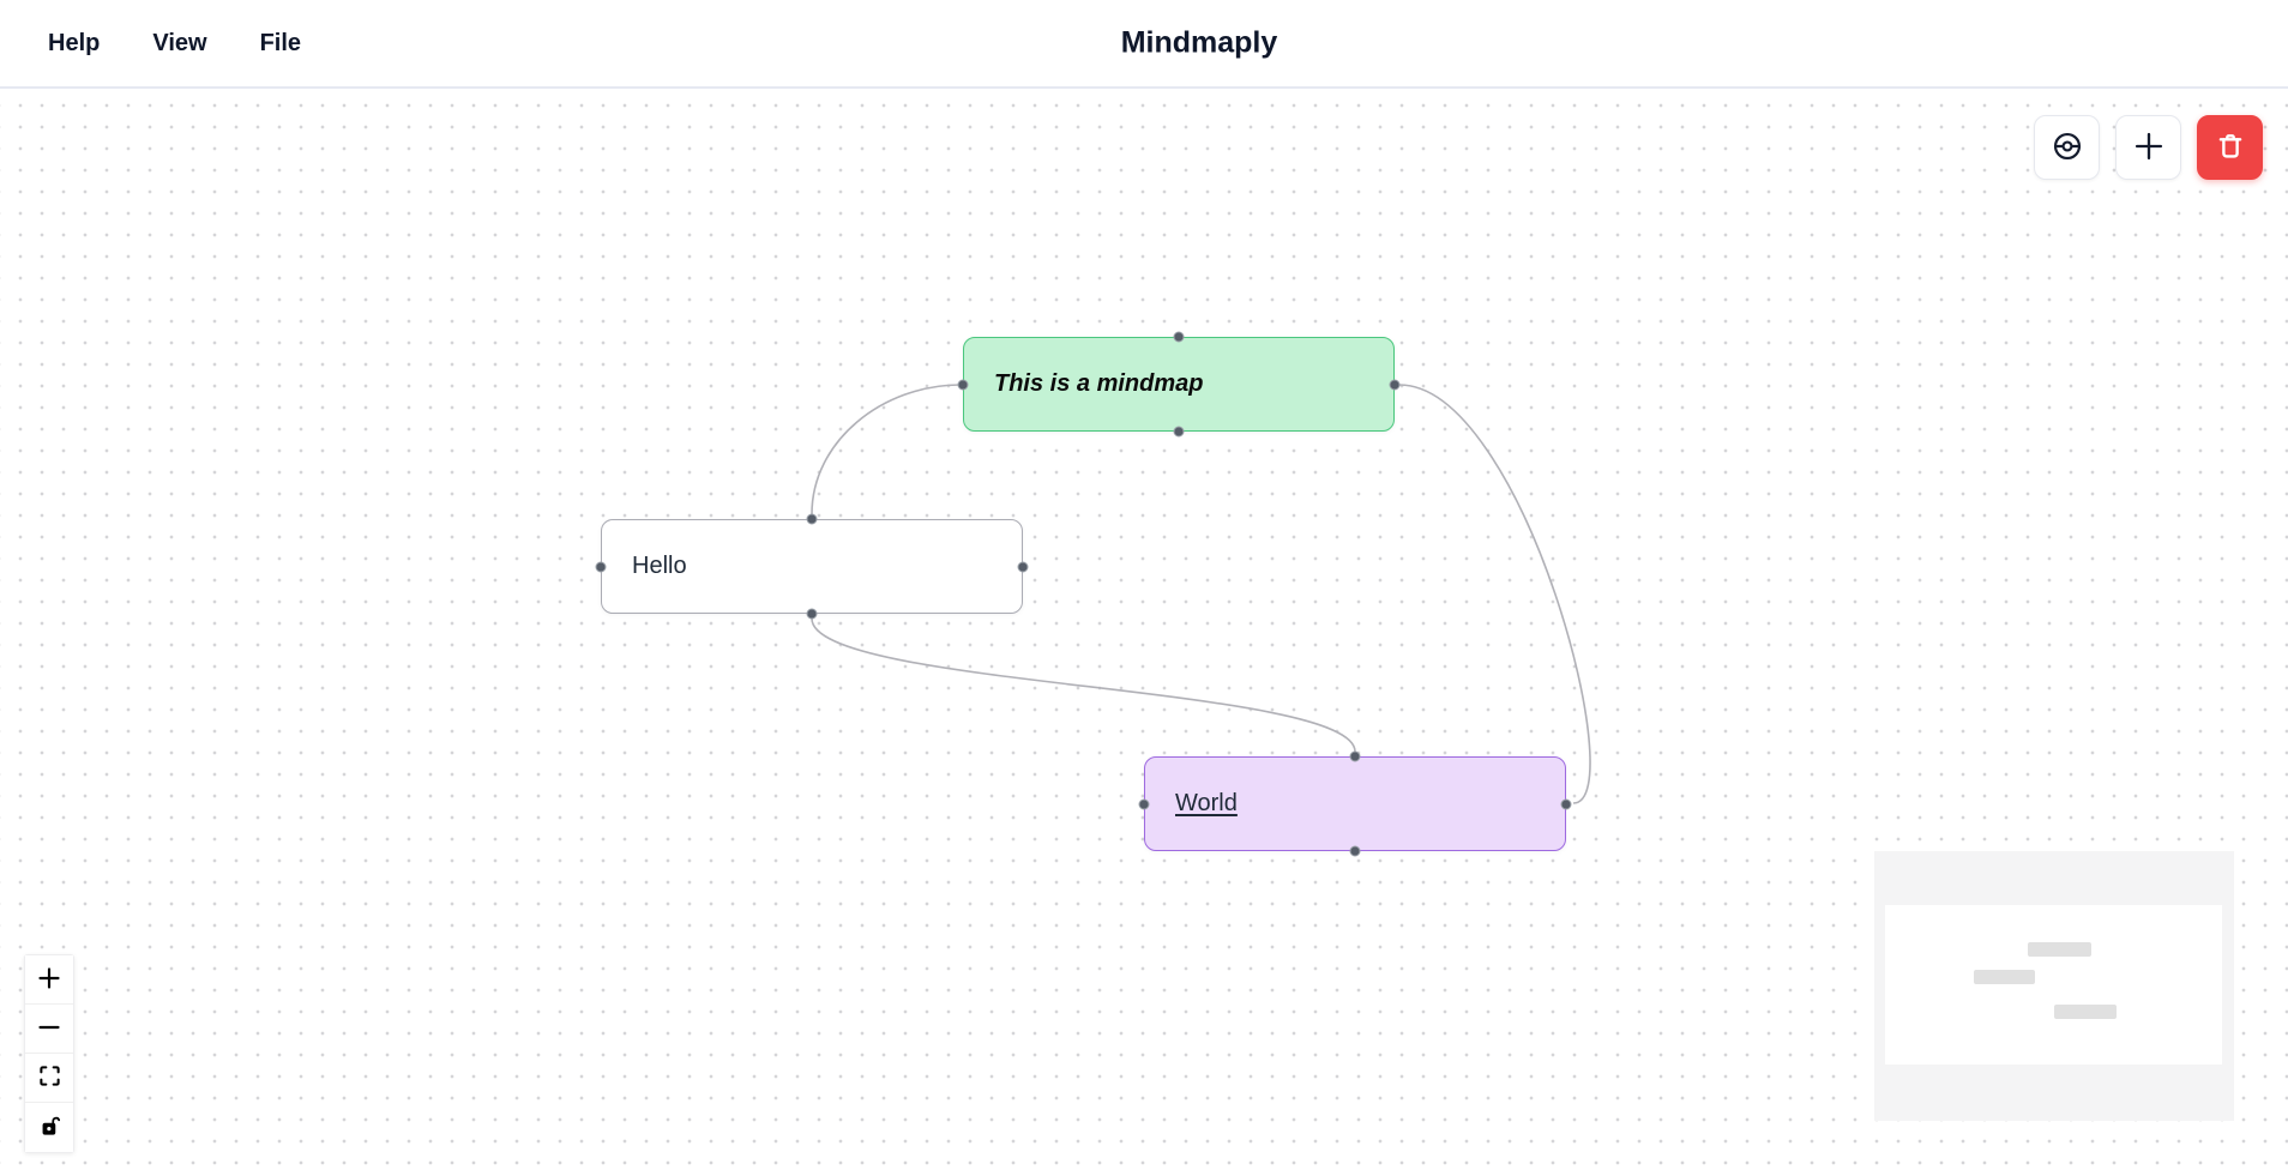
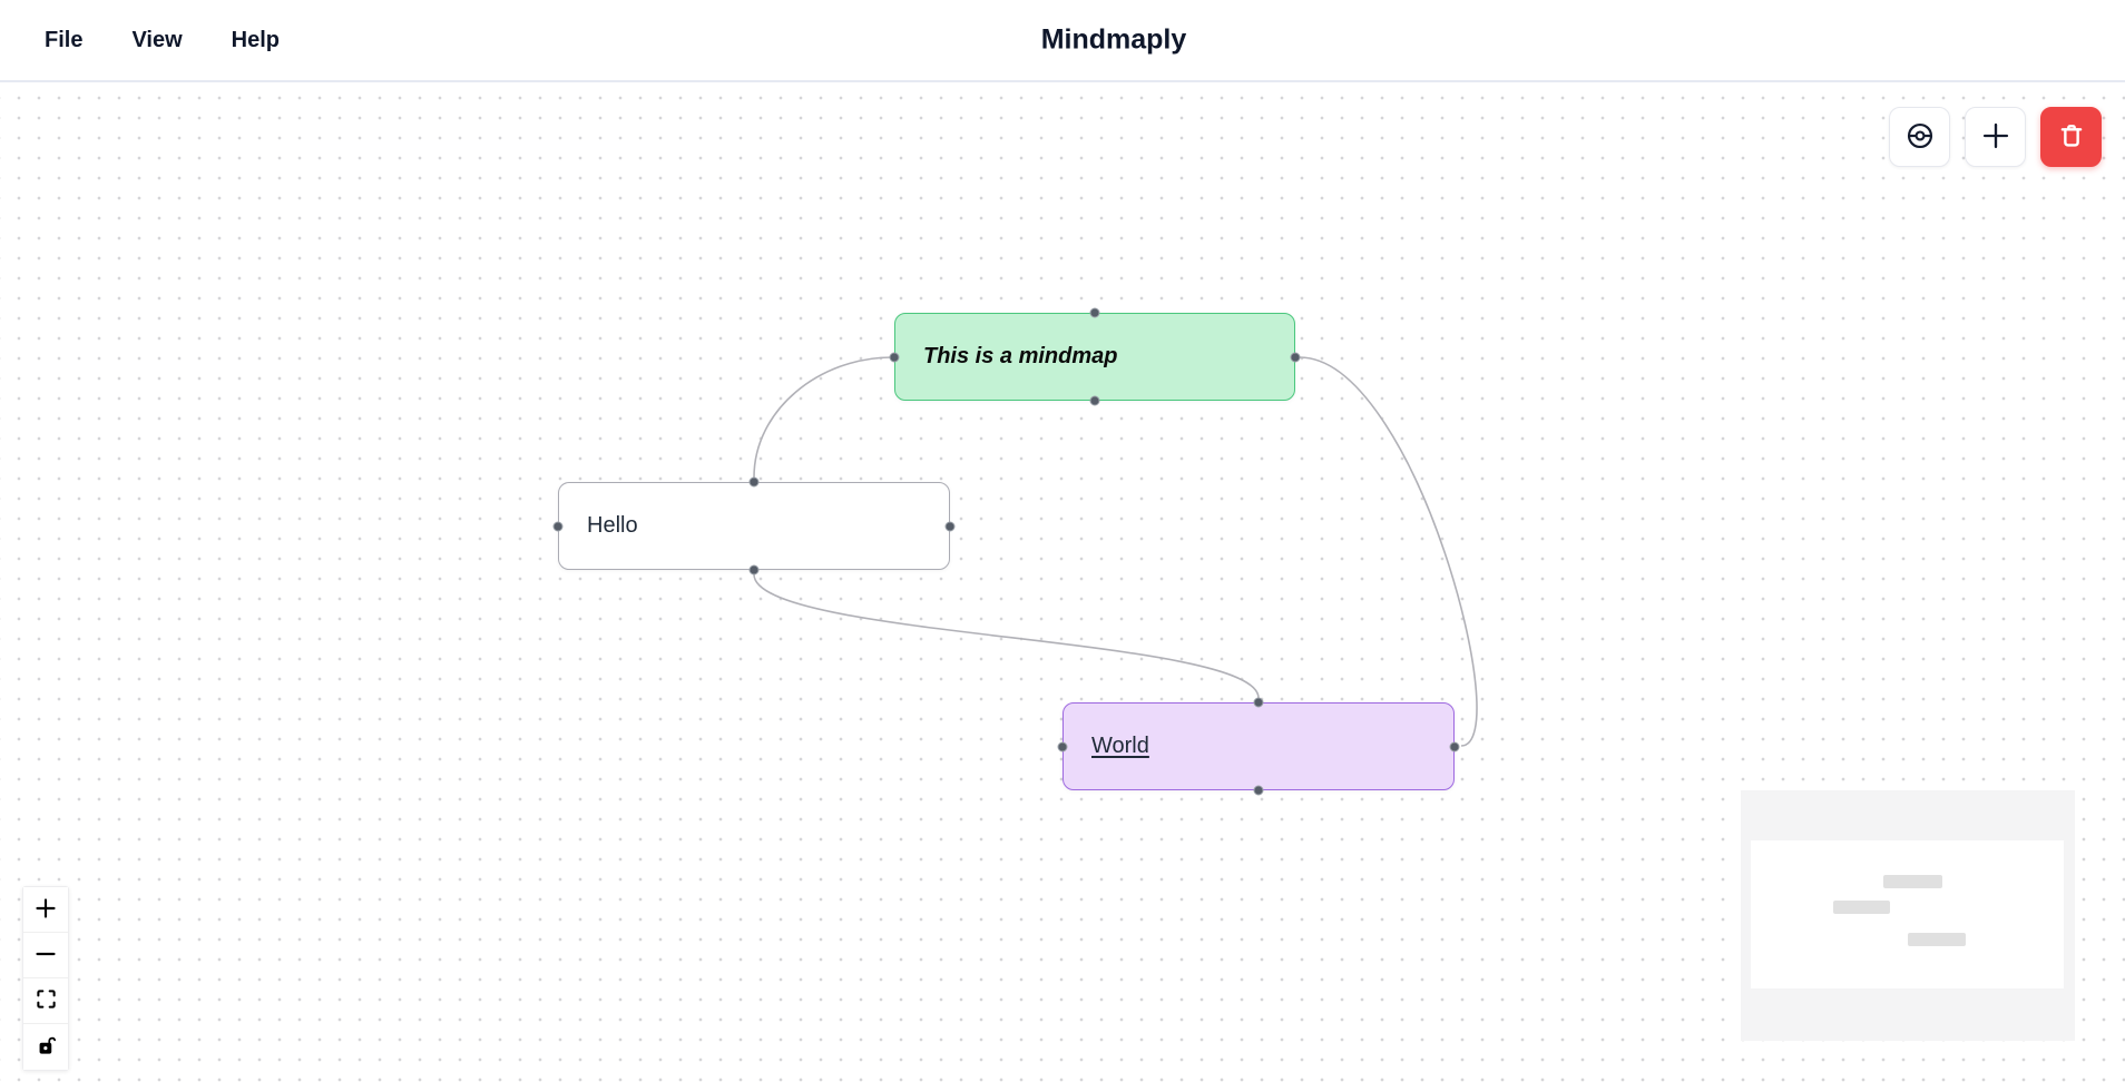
- Help
+ File
  View
- File
+ Help
  Mindmaply
  This is a mindmap
  Hello
  World
